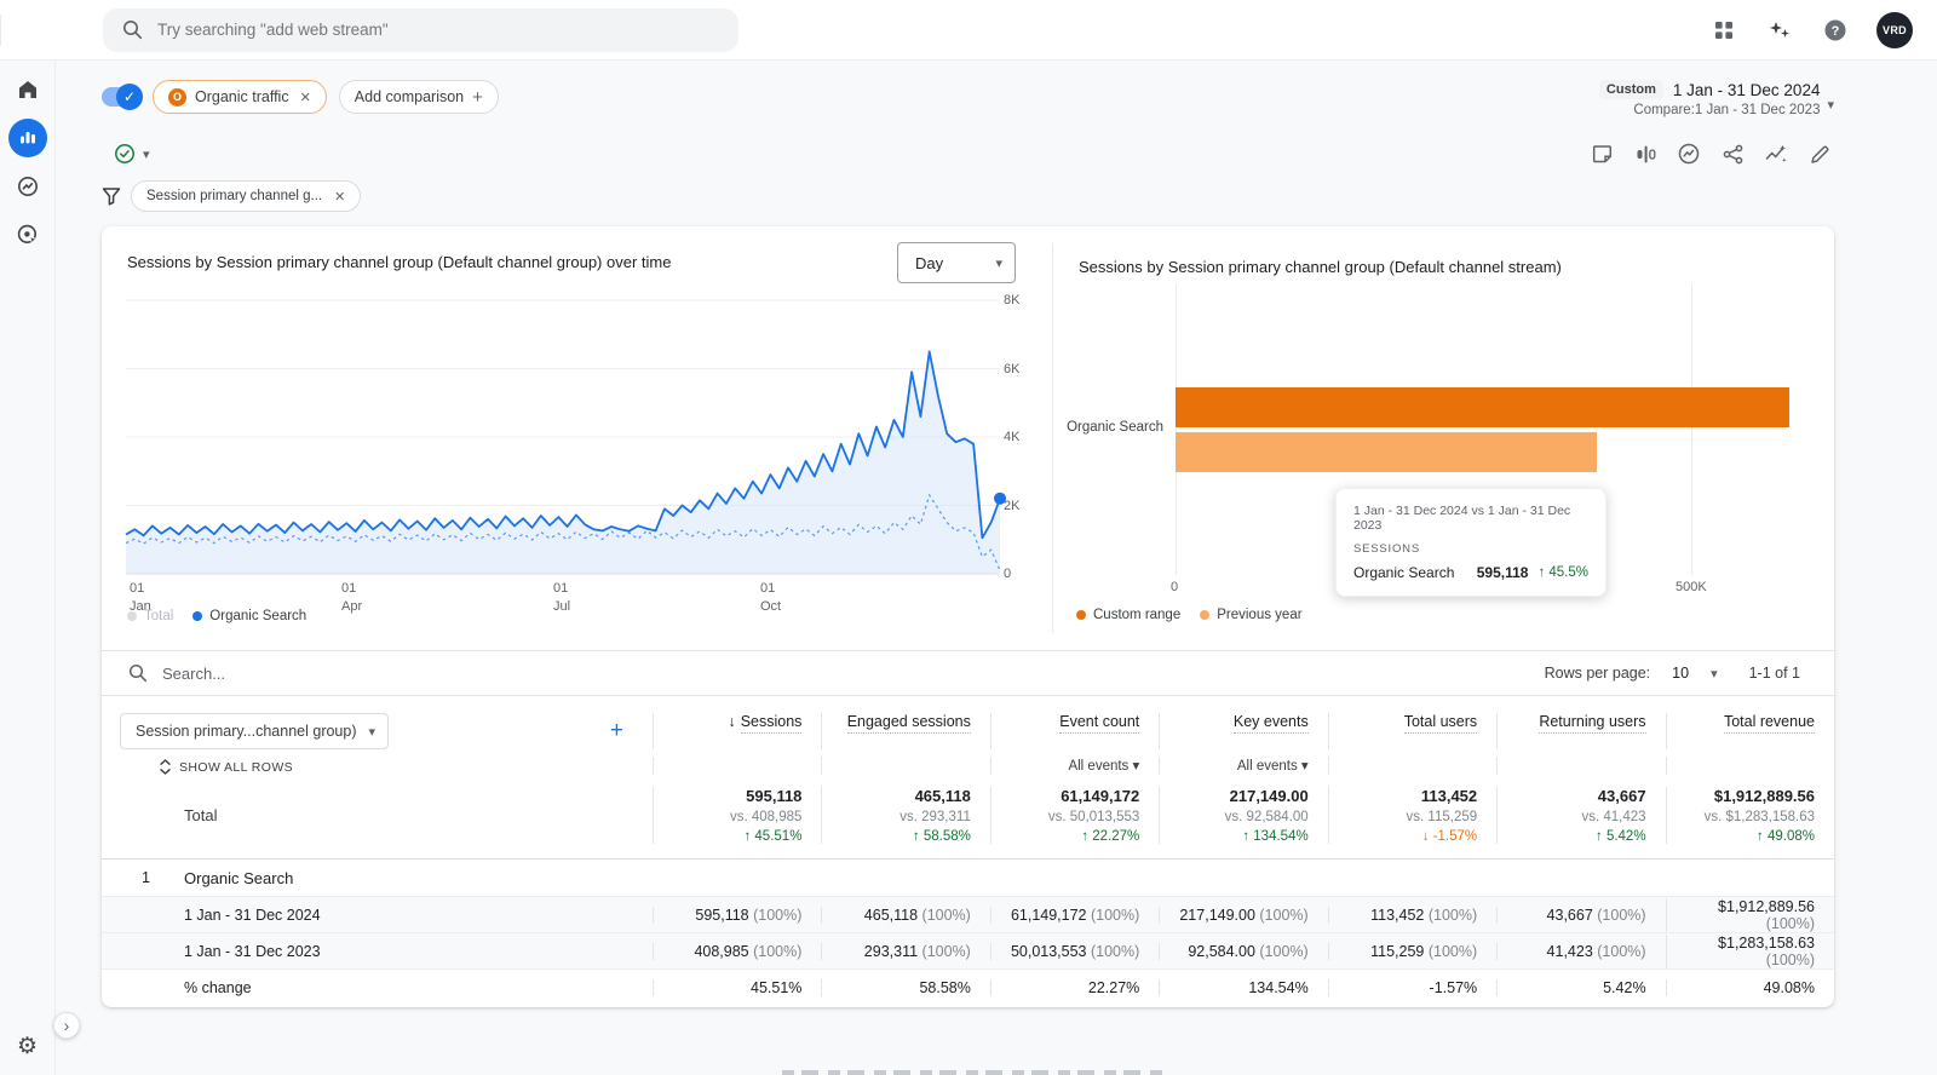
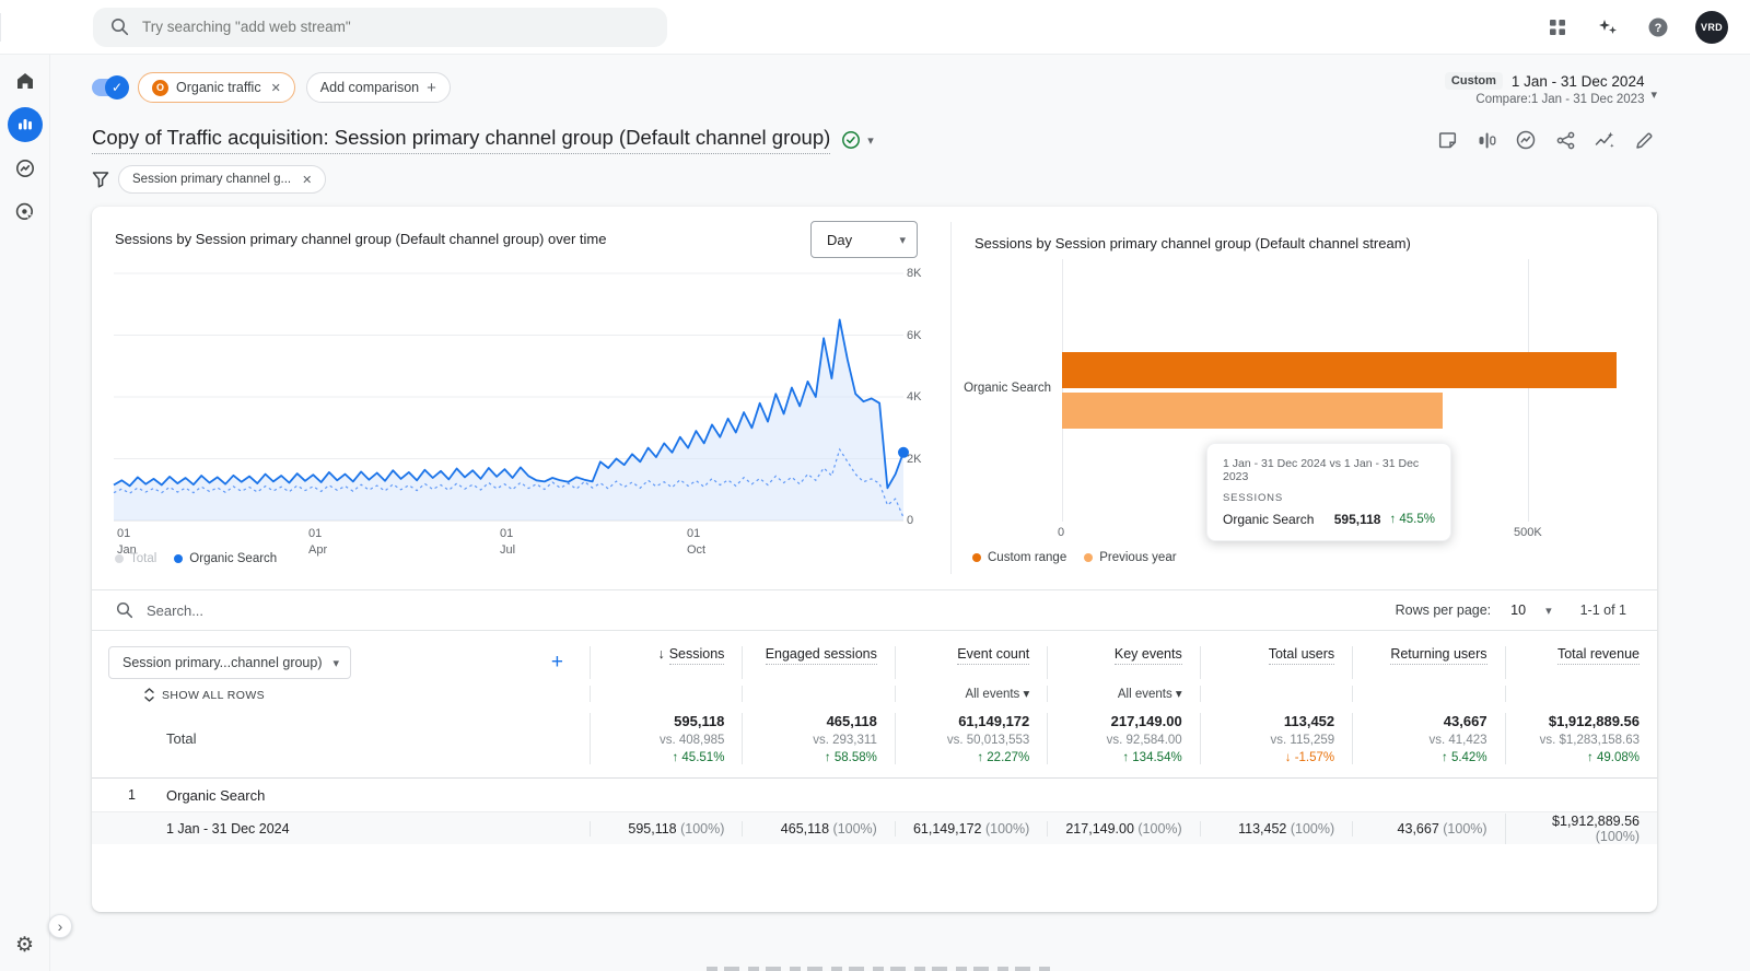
  Try searching "add web stream"
  ?
  VRD
  ⚙
  ›
  ✓
  O
  Organic traffic
  ✕
  Add comparison
  +
  Custom
  1 Jan - 31 Dec 2024
  Compare:1 Jan - 31 Dec 2023
  ▾
+ Copy of Traffic acquisition: Session primary channel group (Default channel group)
  ▾
  Session primary channel g...
  ✕
  Sessions by Session primary channel group (Default channel group) over time
  Day
  ▾
  8K
  6K
  4K
  2K
  0
  01
  Jan
  01
  Apr
  01
  Jul
  01
  Oct
  Total
  Organic Search
  Sessions by Session primary channel group (Default channel stream)
  Organic Search
  0
  500K
  1 Jan - 31 Dec 2024 vs 1 Jan - 31 Dec 2023
  SESSIONS
  Organic Search
  595,118
  ↑ 45.5%
  Custom range
  Previous year
  Search...
  Rows per page:
  10
  ▾
  1-1 of 1
  Session primary...channel group)
  ▾
  +
  ↓ Sessions
  Engaged sessions
  Event count
  Key events
  Total users
  Returning users
  Total revenue
  SHOW ALL ROWS
  All events ▾
  All events ▾
  Total
  595,118
  vs. 408,985
  ↑ 45.51%
  465,118
  vs. 293,311
  ↑ 58.58%
  61,149,172
  vs. 50,013,553
  ↑ 22.27%
  217,149.00
  vs. 92,584.00
  ↑ 134.54%
  113,452
  vs. 115,259
  ↓ -1.57%
  43,667
  vs. 41,423
  ↑ 5.42%
  $1,912,889.56
  vs. $1,283,158.63
  ↑ 49.08%
  1
  Organic Search
  1 Jan - 31 Dec 2024
  595,118 (100%)
  465,118 (100%)
  61,149,172 (100%)
  217,149.00 (100%)
  113,452 (100%)
  43,667 (100%)
  $1,912,889.56 (100%)
- 1 Jan - 31 Dec 2023
- 408,985 (100%)
- 293,311 (100%)
- 50,013,553 (100%)
- 92,584.00 (100%)
- 115,259 (100%)
- 41,423 (100%)
- $1,283,158.63 (100%)
- % change
- 45.51%
- 58.58%
- 22.27%
- 134.54%
- -1.57%
- 5.42%
- 49.08%
